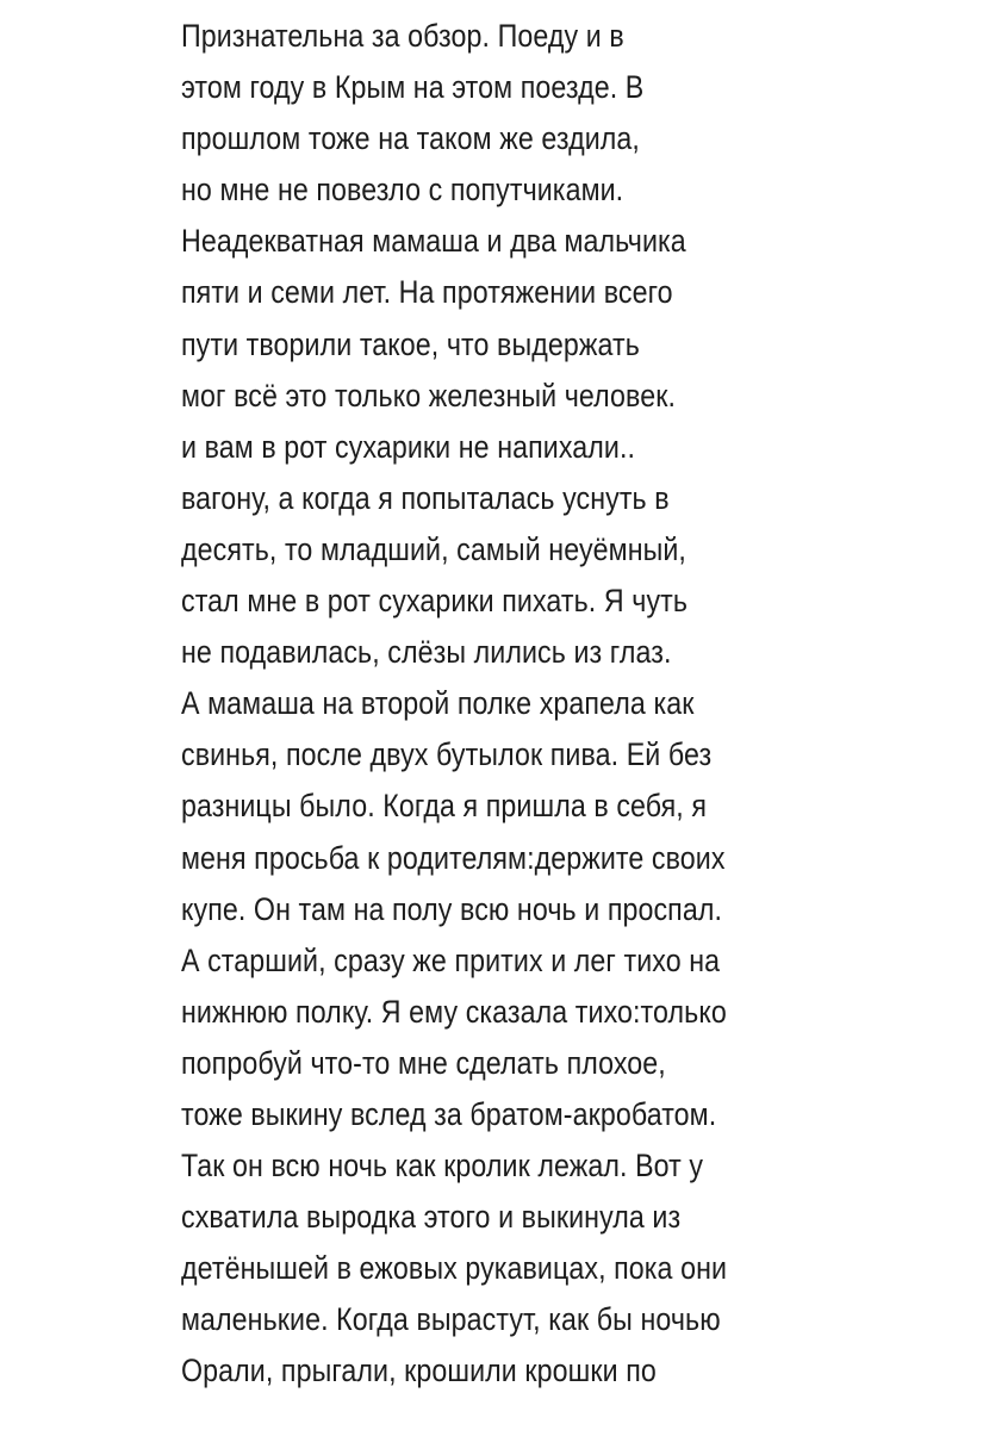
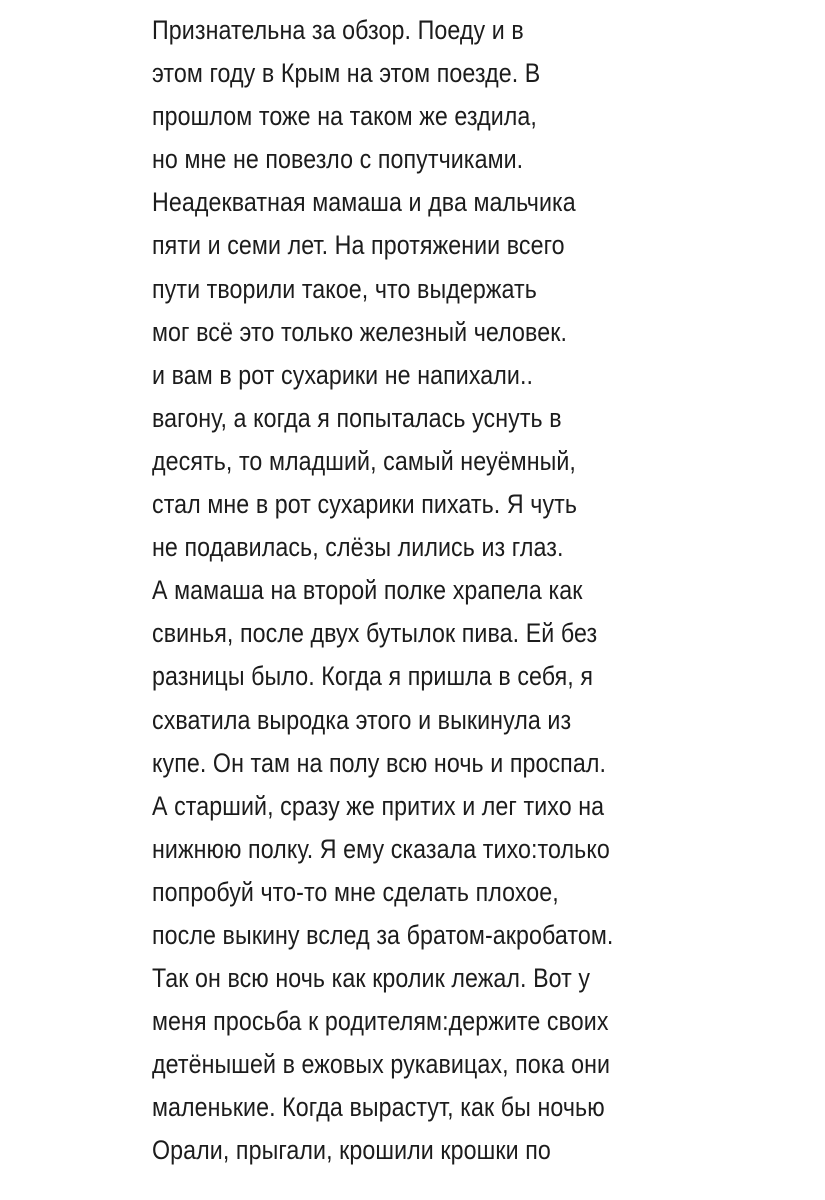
  Признательна за обзор. Поеду и в
  этом году в Крым на этом поезде. В
  прошлом тоже на таком же ездила,
  но мне не повезло с попутчиками.
  Неадекватная мамаша и два мальчика
  пяти и семи лет. На протяжении всего
  пути творили такое, что выдержать
  мог всё это только железный человек.
  и вам в рот сухарики не напихали..
  вагону, а когда я попыталась уснуть в
  десять, то младший, самый неуёмный,
  стал мне в рот сухарики пихать. Я чуть
  не подавилась, слёзы лились из глаз.
  А мамаша на второй полке храпела как
  свинья, после двух бутылок пива. Ей без
  разницы было. Когда я пришла в себя, я
- меня просьба к родителям:держите своих
+ схватила выродка этого и выкинула из
  купе. Он там на полу всю ночь и проспал.
  А старший, сразу же притих и лег тихо на
  нижнюю полку. Я ему сказала тихо:только
  попробуй что-то мне сделать плохое,
- тоже выкину вслед за братом-акробатом.
+ после выкину вслед за братом-акробатом.
  Так он всю ночь как кролик лежал. Вот у
- схватила выродка этого и выкинула из
+ меня просьба к родителям:держите своих
  детёнышей в ежовых рукавицах, пока они
  маленькие. Когда вырастут, как бы ночью
  Орали, прыгали, крошили крошки по
